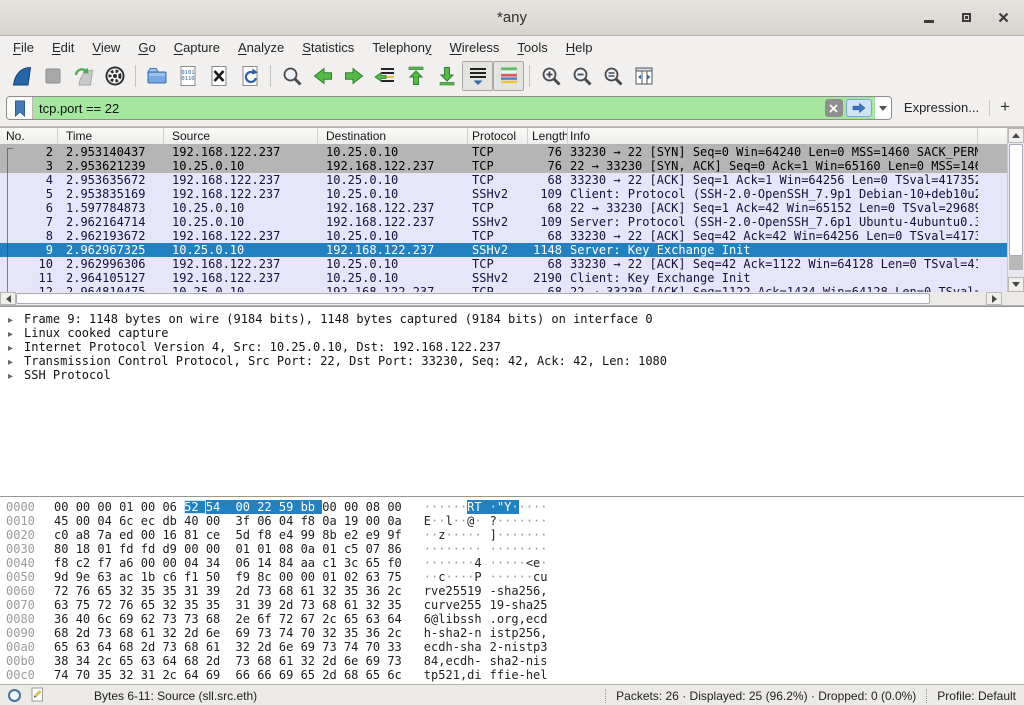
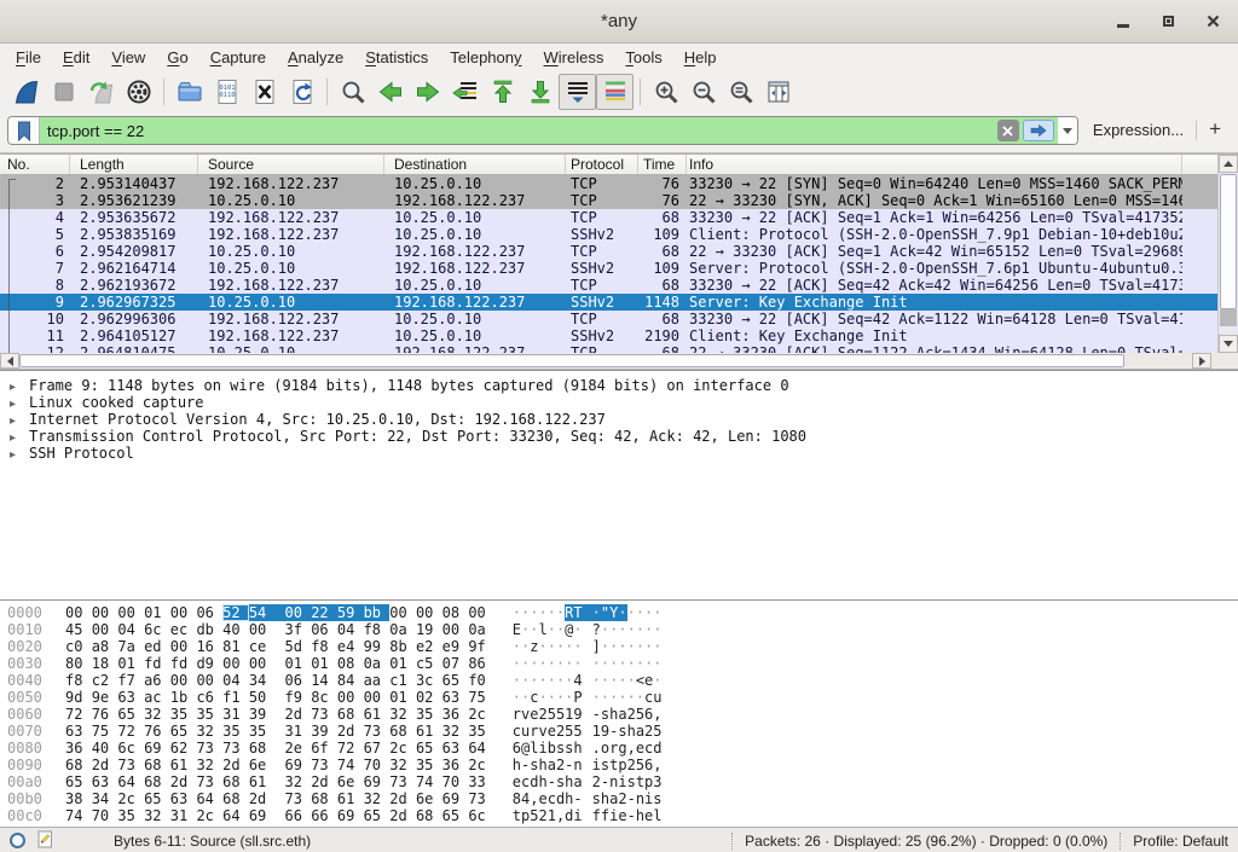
  *any
  File
  Edit
  View
  Go
  Capture
  Analyze
  Statistics
  Telephony
  Wireless
  Tools
  Help
  tcp.port == 22
  Expression...
  +
  No.
- Time
+ Length
  Source
  Destination
  Protocol
- Length
+ Time
  Info
  2
  2.953140437
  192.168.122.237
  10.25.0.10
  TCP
  76
  33230 → 22 [SYN] Seq=0 Win=64240 Len=0 MSS=1460 SACK_PER
  3
  2.953621239
  10.25.0.10
  192.168.122.237
  TCP
  76
  22 → 33230 [SYN, ACK] Seq=0 Ack=1 Win=65160 Len=0 MSS=14
  4
  2.953635672
  192.168.122.237
  10.25.0.10
  TCP
  68
  33230 → 22 [ACK] Seq=1 Ack=1 Win=64256 Len=0 TSval=41735
  5
  2.953835169
  192.168.122.237
  10.25.0.10
  SSHv2
  109
  Client: Protocol (SSH-2.0-OpenSSH_7.9p1 Debian-10+deb10u
  6
- 1.597784873
+ 2.954209817
  10.25.0.10
  192.168.122.237
  TCP
  68
  22 → 33230 [ACK] Seq=1 Ack=42 Win=65152 Len=0 TSval=2968
  7
  2.962164714
  10.25.0.10
  192.168.122.237
  SSHv2
  109
  Server: Protocol (SSH-2.0-OpenSSH_7.6p1 Ubuntu-4ubuntu0.
  8
  2.962193672
  192.168.122.237
  10.25.0.10
  TCP
  68
  33230 → 22 [ACK] Seq=42 Ack=42 Win=64256 Len=0 TSval=417
  9
  2.962967325
  10.25.0.10
  192.168.122.237
  SSHv2
  1148
  Server: Key Exchange Init
  10
  2.962996306
  192.168.122.237
  10.25.0.10
  TCP
  68
  33230 → 22 [ACK] Seq=42 Ack=1122 Win=64128 Len=0 TSval=4
  11
  2.964105127
  192.168.122.237
  10.25.0.10
  SSHv2
  2190
  Client: Key Exchange Init
  ▸ Frame 9: 1148 bytes on wire (9184 bits), 1148 bytes captured (9184 bits) on interface 0
  ▸ Linux cooked capture
  ▸ Internet Protocol Version 4, Src: 10.25.0.10, Dst: 192.168.122.237
  ▸ Transmission Control Protocol, Src Port: 22, Dst Port: 33230, Seq: 42, Ack: 42, Len: 1080
  ▸ SSH Protocol
  0000 00 00 00 01 00 06 52 54 00 22 59 bb 00 00 08 00 ······RT ·"Y·····
  0010 45 00 04 6c ec db 40 00 3f 06 04 f8 0a 19 00 0a E··l··@· ?·······
  0020 c0 a8 7a ed 00 16 81 ce 5d f8 e4 99 8b e2 e9 9f ··z····· ]·······
  0030 80 18 01 fd fd d9 00 00 01 01 08 0a 01 c5 07 86 ········ ········
  0040 f8 c2 f7 a6 00 00 04 34 06 14 84 aa c1 3c 65 f0 ·······4 ·····<e·
  0050 9d 9e 63 ac 1b c6 f1 50 f9 8c 00 00 01 02 63 75 ··c····P ······cu
  0060 72 76 65 32 35 35 31 39 2d 73 68 61 32 35 36 2c rve25519 -sha256,
  0070 63 75 72 76 65 32 35 35 31 39 2d 73 68 61 32 35 curve255 19-sha25
  0080 36 40 6c 69 62 73 73 68 2e 6f 72 67 2c 65 63 64 6@libssh .org,ecd
  0090 68 2d 73 68 61 32 2d 6e 69 73 74 70 32 35 36 2c h-sha2-n istp256,
  00a0 65 63 64 68 2d 73 68 61 32 2d 6e 69 73 74 70 33 ecdh-sha 2-nistp3
  00b0 38 34 2c 65 63 64 68 2d 73 68 61 32 2d 6e 69 73 84,ecdh- sha2-nis
  00c0 74 70 35 32 31 2c 64 69 66 66 69 65 2d 68 65 6c tp521,di ffie-hel
  Bytes 6-11: Source (sll.src.eth)
  Packets: 26 · Displayed: 25 (96.2%) · Dropped: 0 (0.0%)
  Profile: Default
